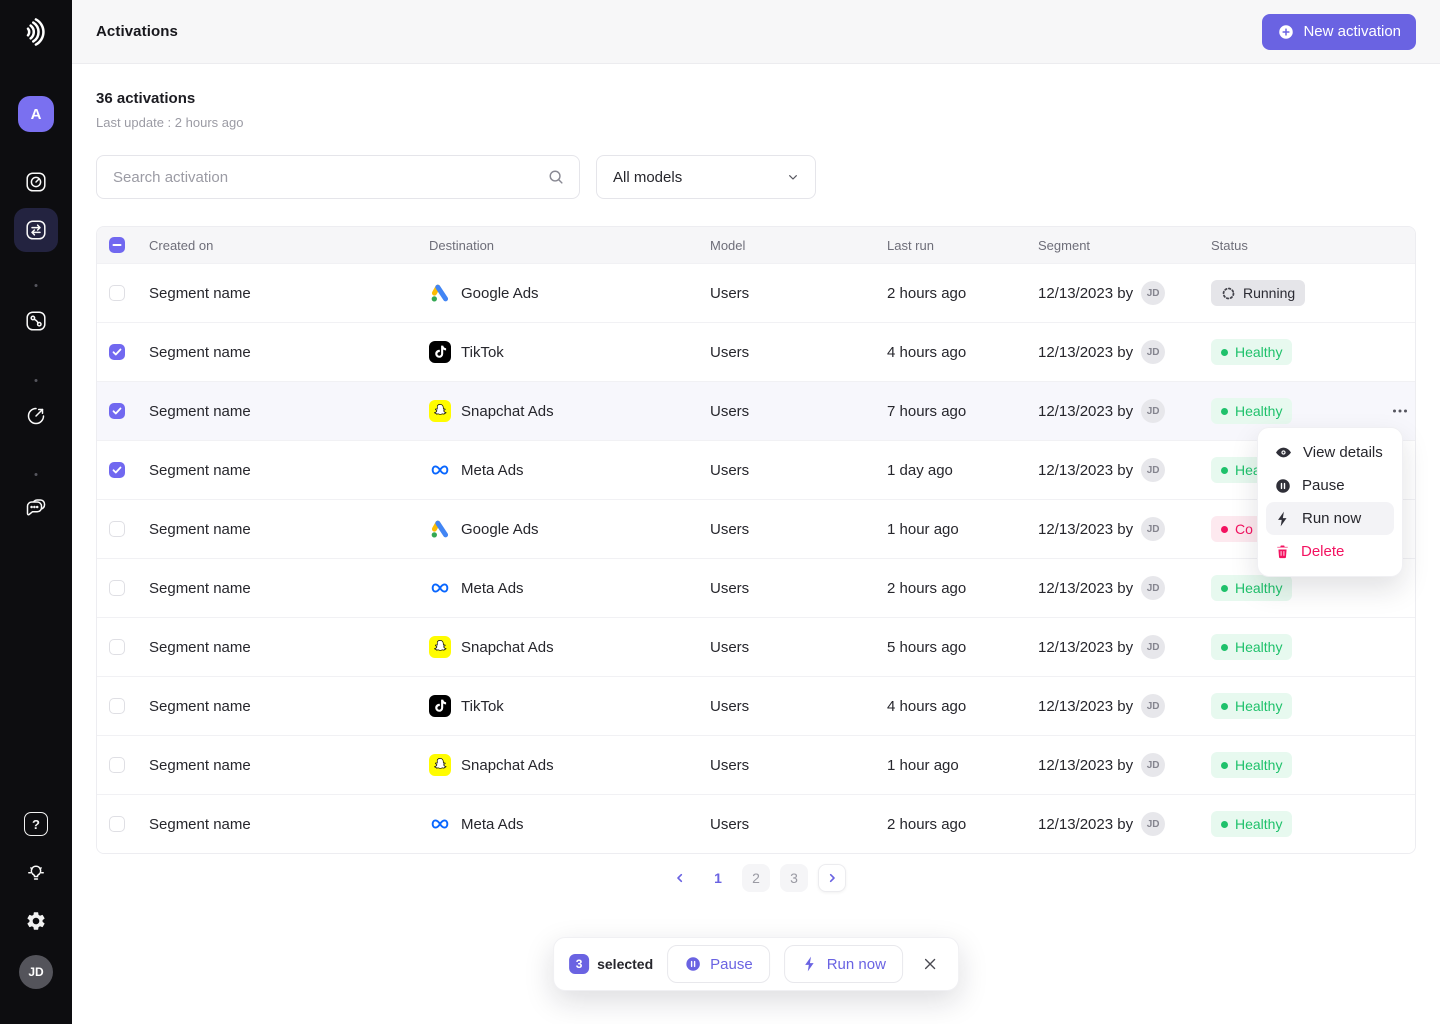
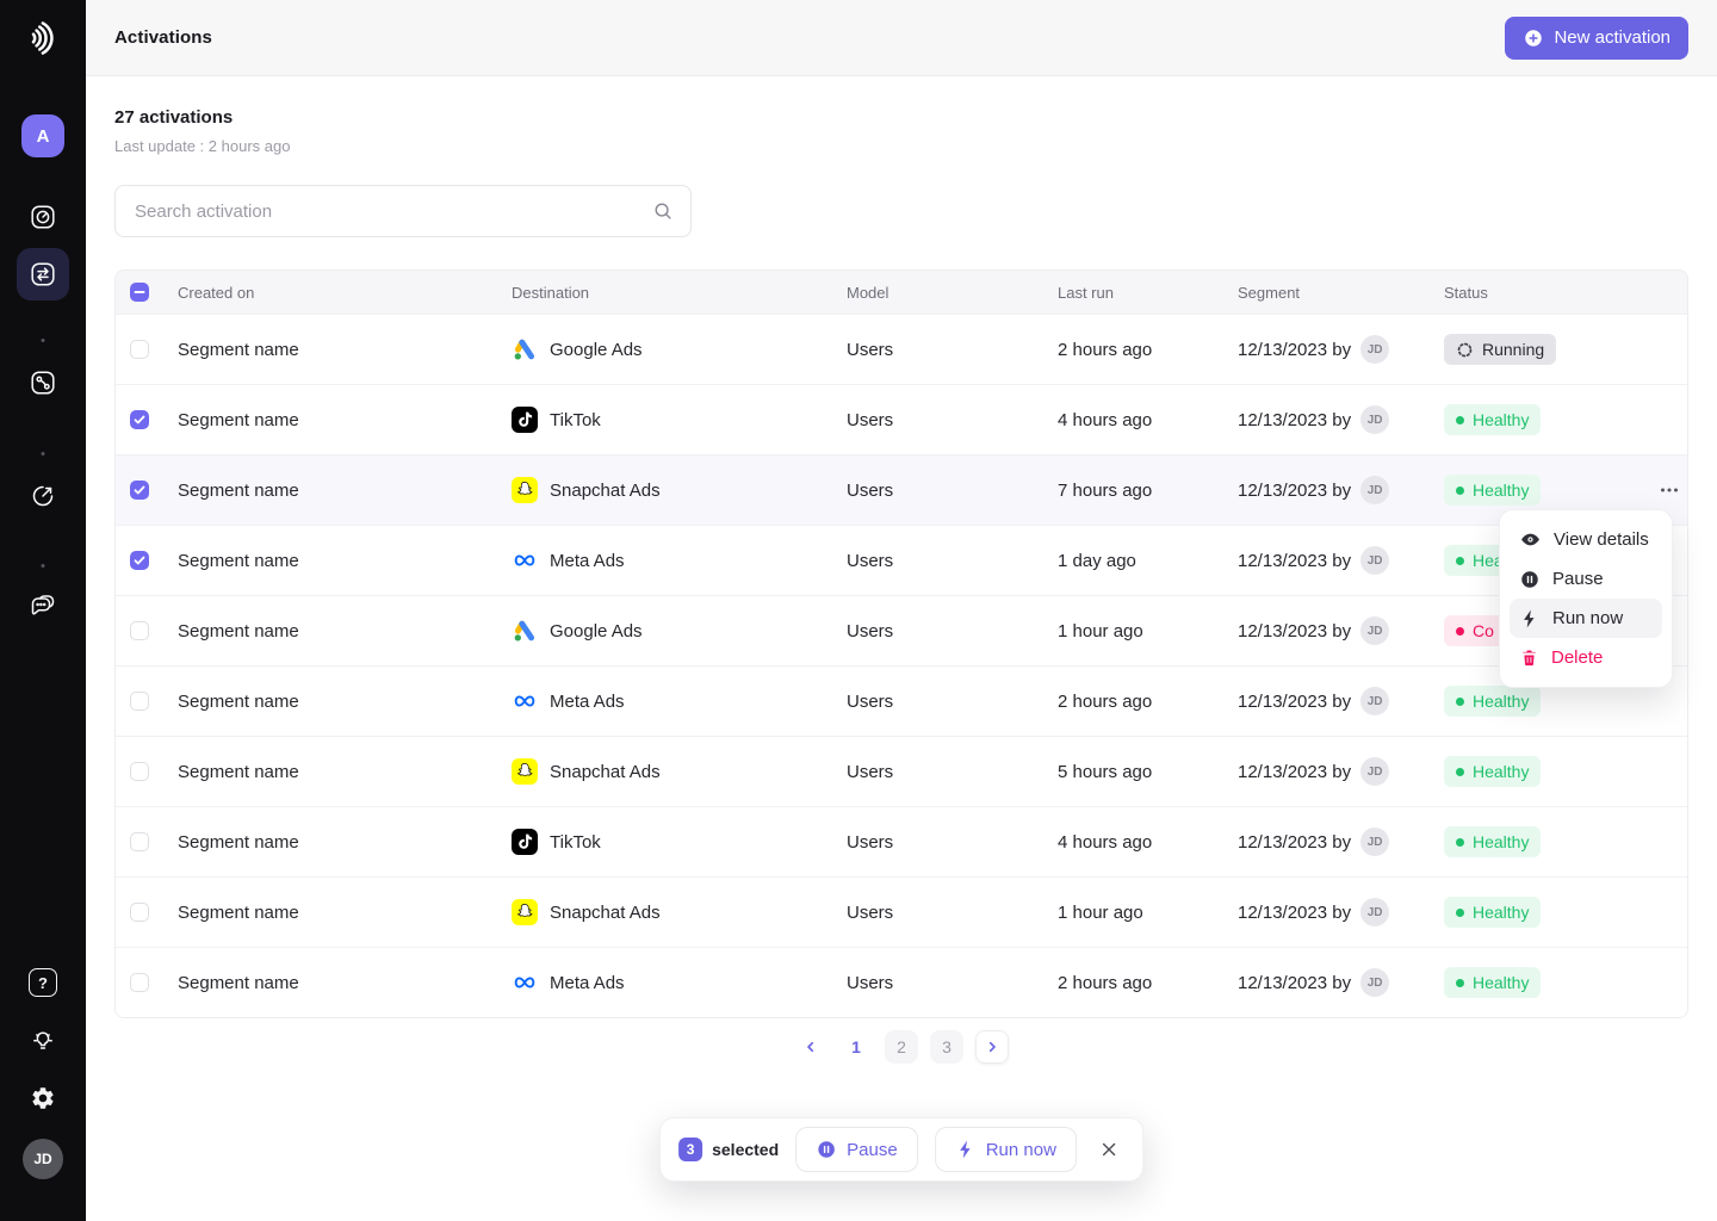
  A
  ?
  JD
  Activations
  New activation
- 36 activations
+ 27 activations
  Last update : 2 hours ago
  Search activation
- All models
  Created on
  Destination
  Model
  Last run
  Segment
  Status
  Segment name
  Google Ads
  Users
  2 hours ago
  12/13/2023 by
  JD
  Running
  Segment name
  TikTok
  Users
  4 hours ago
  12/13/2023 by
  JD
  Healthy
  Segment name
  Snapchat Ads
  Users
  7 hours ago
  12/13/2023 by
  JD
  Healthy
  Segment name
  Meta Ads
  Users
  1 day ago
  12/13/2023 by
  JD
  Segment name
  Google Ads
  Users
  1 hour ago
  12/13/2023 by
  JD
  Co
  Segment name
  Meta Ads
  Users
  2 hours ago
  12/13/2023 by
  JD
  Healthy
  Segment name
  Snapchat Ads
  Users
  5 hours ago
  12/13/2023 by
  JD
  Healthy
  Segment name
  TikTok
  Users
  4 hours ago
  12/13/2023 by
  JD
  Healthy
  Segment name
  Snapchat Ads
  Users
  1 hour ago
  12/13/2023 by
  JD
  Healthy
  Segment name
  Meta Ads
  Users
  2 hours ago
  12/13/2023 by
  JD
  Healthy
  1
  2
  3
  3
  selected
  Pause
  Run now
  View details
  Pause
  Run now
  Delete
